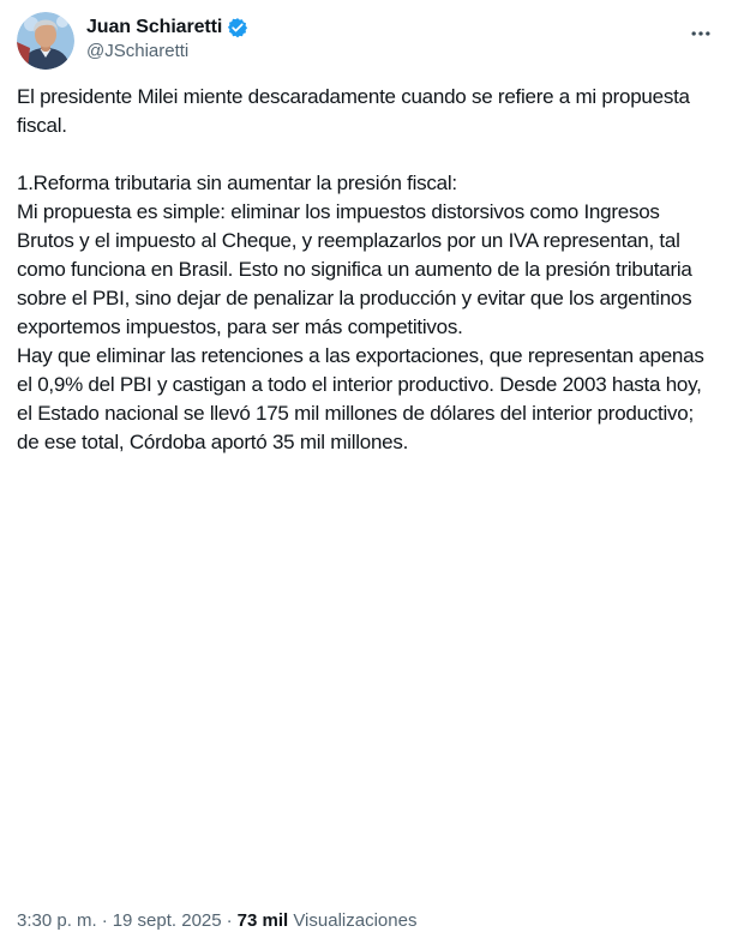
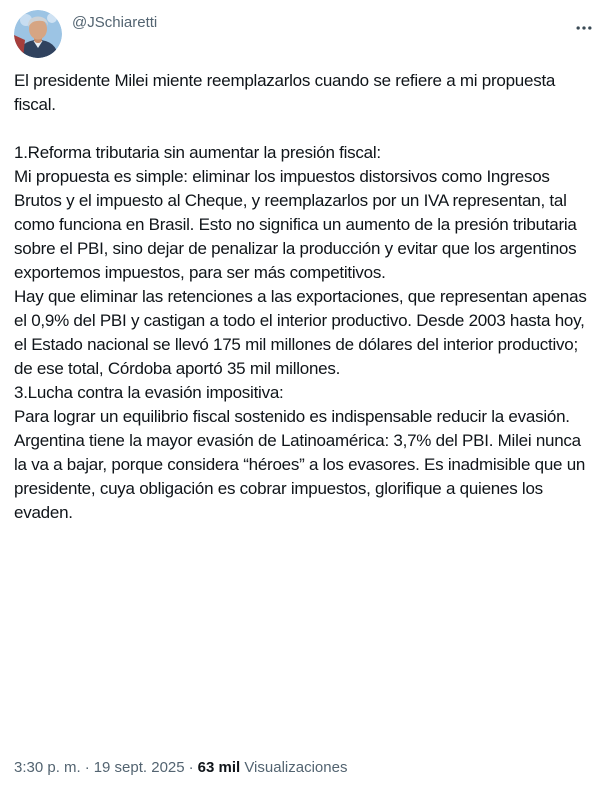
- Juan Schiaretti
  @JSchiaretti
- El presidente Milei miente descaradamente cuando se refiere a mi propuesta fiscal.
+ El presidente Milei miente reemplazarlos cuando se refiere a mi propuesta fiscal.
  1.Reforma tributaria sin aumentar la presión fiscal:
  Mi propuesta es simple: eliminar los impuestos distorsivos como Ingresos Brutos y el impuesto al Cheque, y reemplazarlos por un IVA representan, tal como funciona en Brasil. Esto no significa un aumento de la presión tributaria sobre el PBI, sino dejar de penalizar la producción y evitar que los argentinos exportemos impuestos, para ser más competitivos.
  Hay que eliminar las retenciones a las exportaciones, que representan apenas el 0,9% del PBI y castigan a todo el interior productivo. Desde 2003 hasta hoy, el Estado nacional se llevó 175 mil millones de dólares del interior productivo; de ese total, Córdoba aportó 35 mil millones.
+ 3.Lucha contra la evasión impositiva:
+ Para lograr un equilibrio fiscal sostenido es indispensable reducir la evasión. Argentina tiene la mayor evasión de Latinoamérica: 3,7% del PBI. Milei nunca la va a bajar, porque considera “héroes” a los evasores. Es inadmisible que un presidente, cuya obligación es cobrar impuestos, glorifique a quienes los evaden.
- 3:30 p. m. · 19 sept. 2025 · 73 mil Visualizaciones
+ 3:30 p. m. · 19 sept. 2025 · 63 mil Visualizaciones
